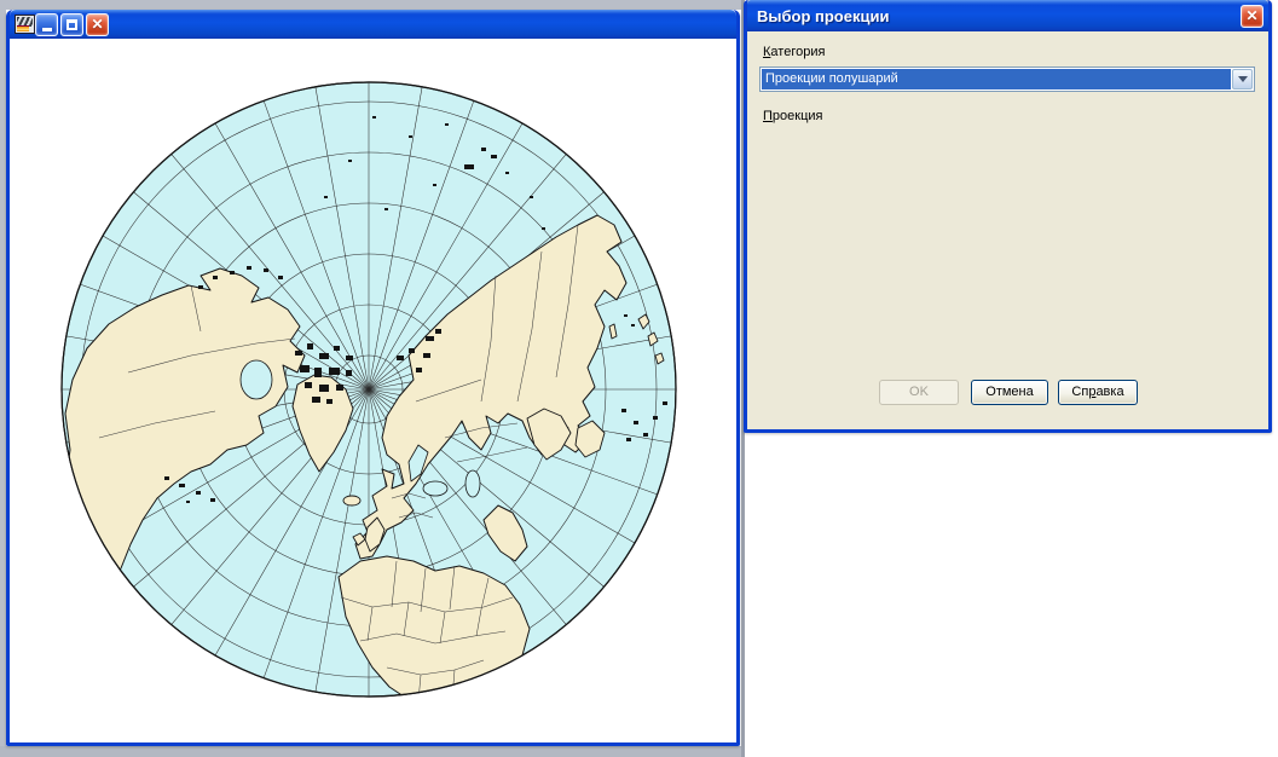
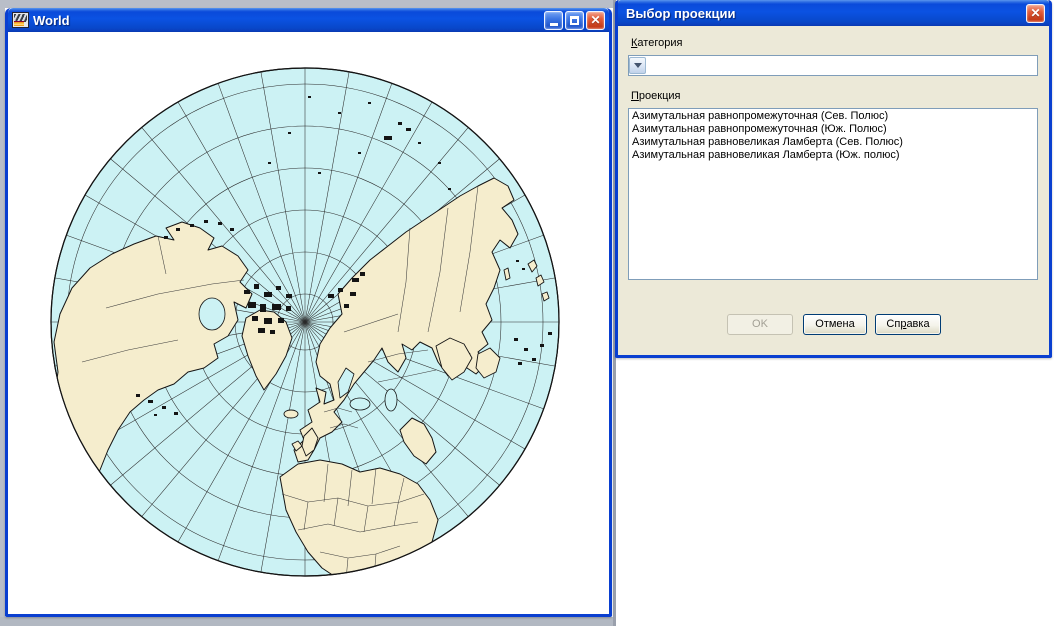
+ World
  ✕
  Выбор проекции
  ✕
  Категория
- Проекции полушарий
  Проекция
+ Азимутальная равнопромежуточная (Сев. Полюс)
+ Азимутальная равнопромежуточная (Юж. Полюс)
+ Азимутальная равновеликая Ламберта (Сев. Полюс)
+ Азимутальная равновеликая Ламберта (Юж. полюс)
  OK
  Отмена
  Справка
